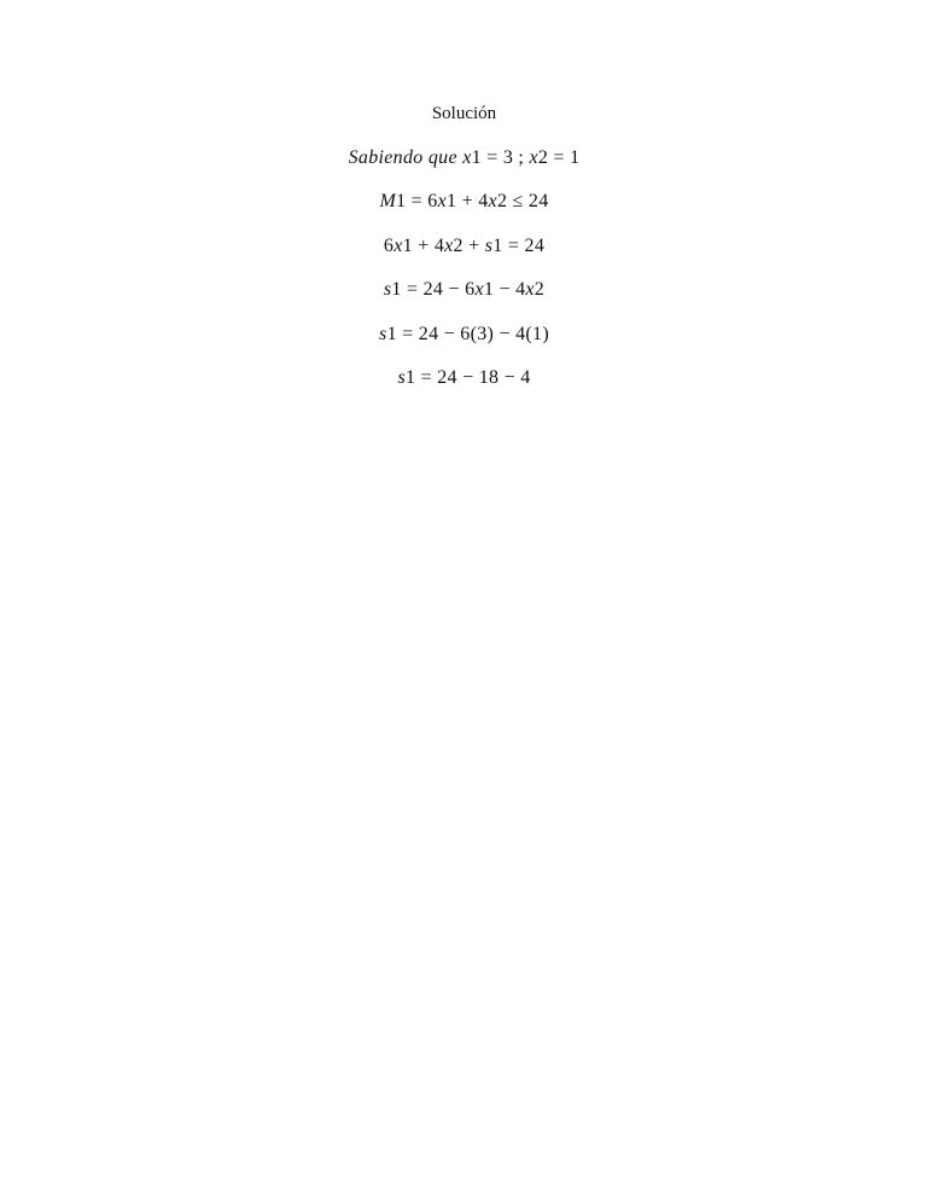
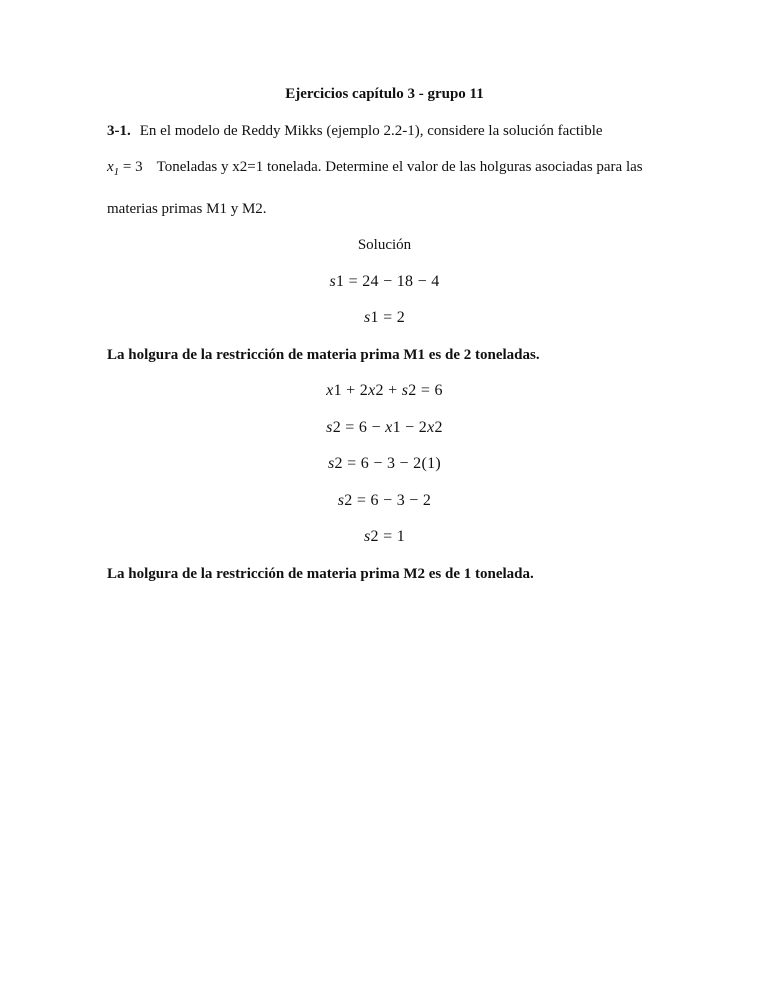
+ Ejercicios capítulo 3 - grupo 11
+ 3-1. En el modelo de Reddy Mikks (ejemplo 2.2-1), considere la solución factible
+ x1 = 3 Toneladas y x2=1 tonelada. Determine el valor de las holguras asociadas para las materias primas M1 y M2.
  Solución
- Sabiendo que x1 = 3 ; x2 = 1
- M1 = 6x1 + 4x2 ≤ 24
- 6x1 + 4x2 + s1 = 24
- s1 = 24 − 6x1 − 4x2
- s1 = 24 − 6(3) − 4(1)
  s1 = 24 − 18 − 4
+ s1 = 2
+ La holgura de la restricción de materia prima M1 es de 2 toneladas.
+ x1 + 2x2 + s2 = 6
+ s2 = 6 − x1 − 2x2
+ s2 = 6 − 3 − 2(1)
+ s2 = 6 − 3 − 2
+ s2 = 1
+ La holgura de la restricción de materia prima M2 es de 1 tonelada.
